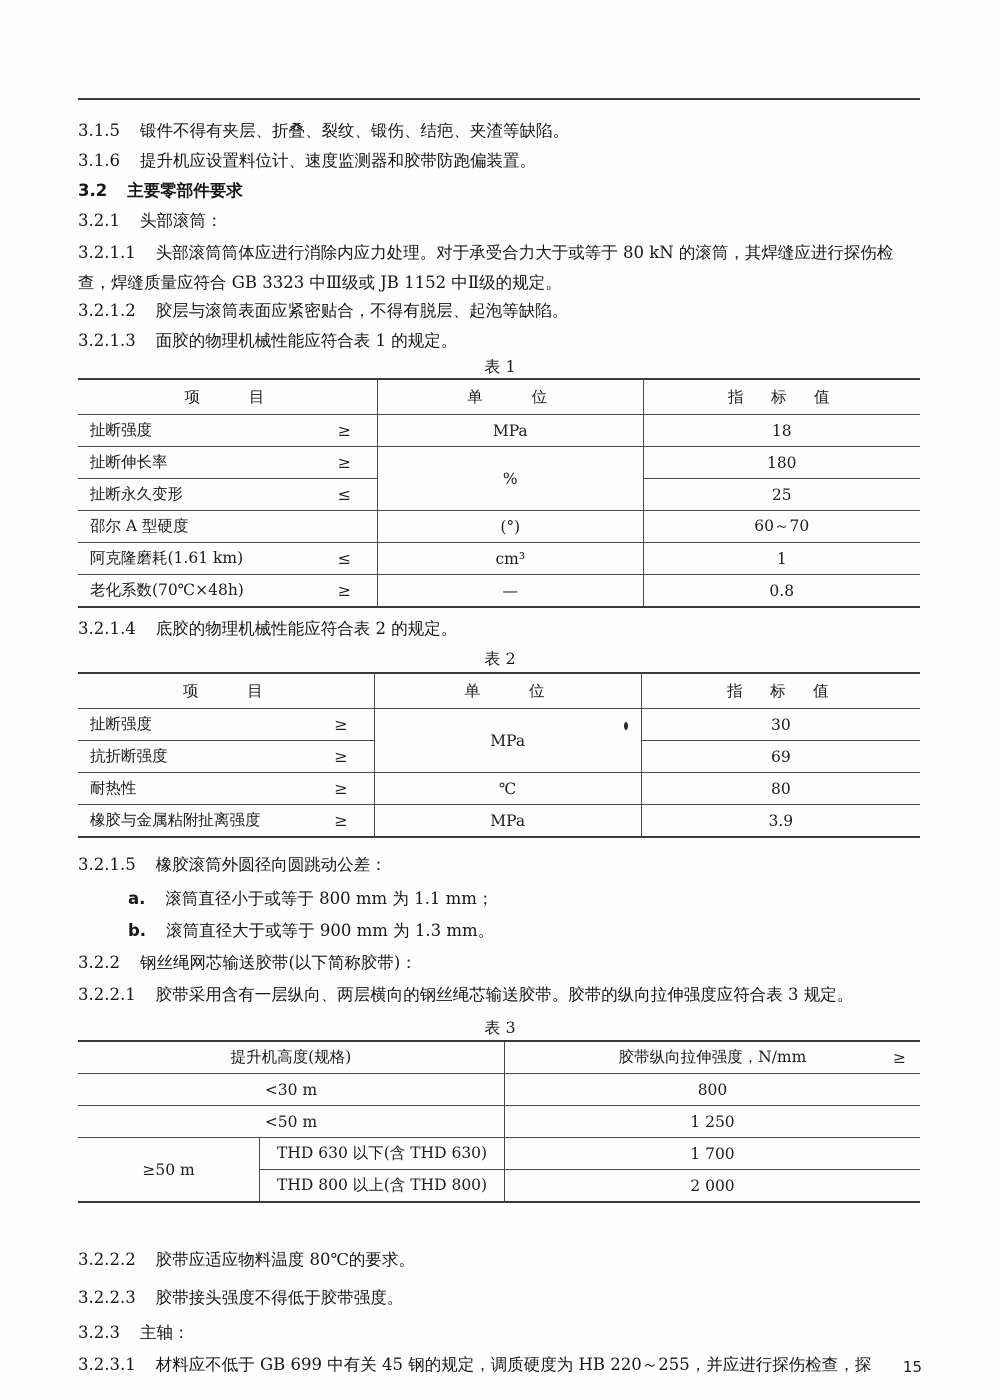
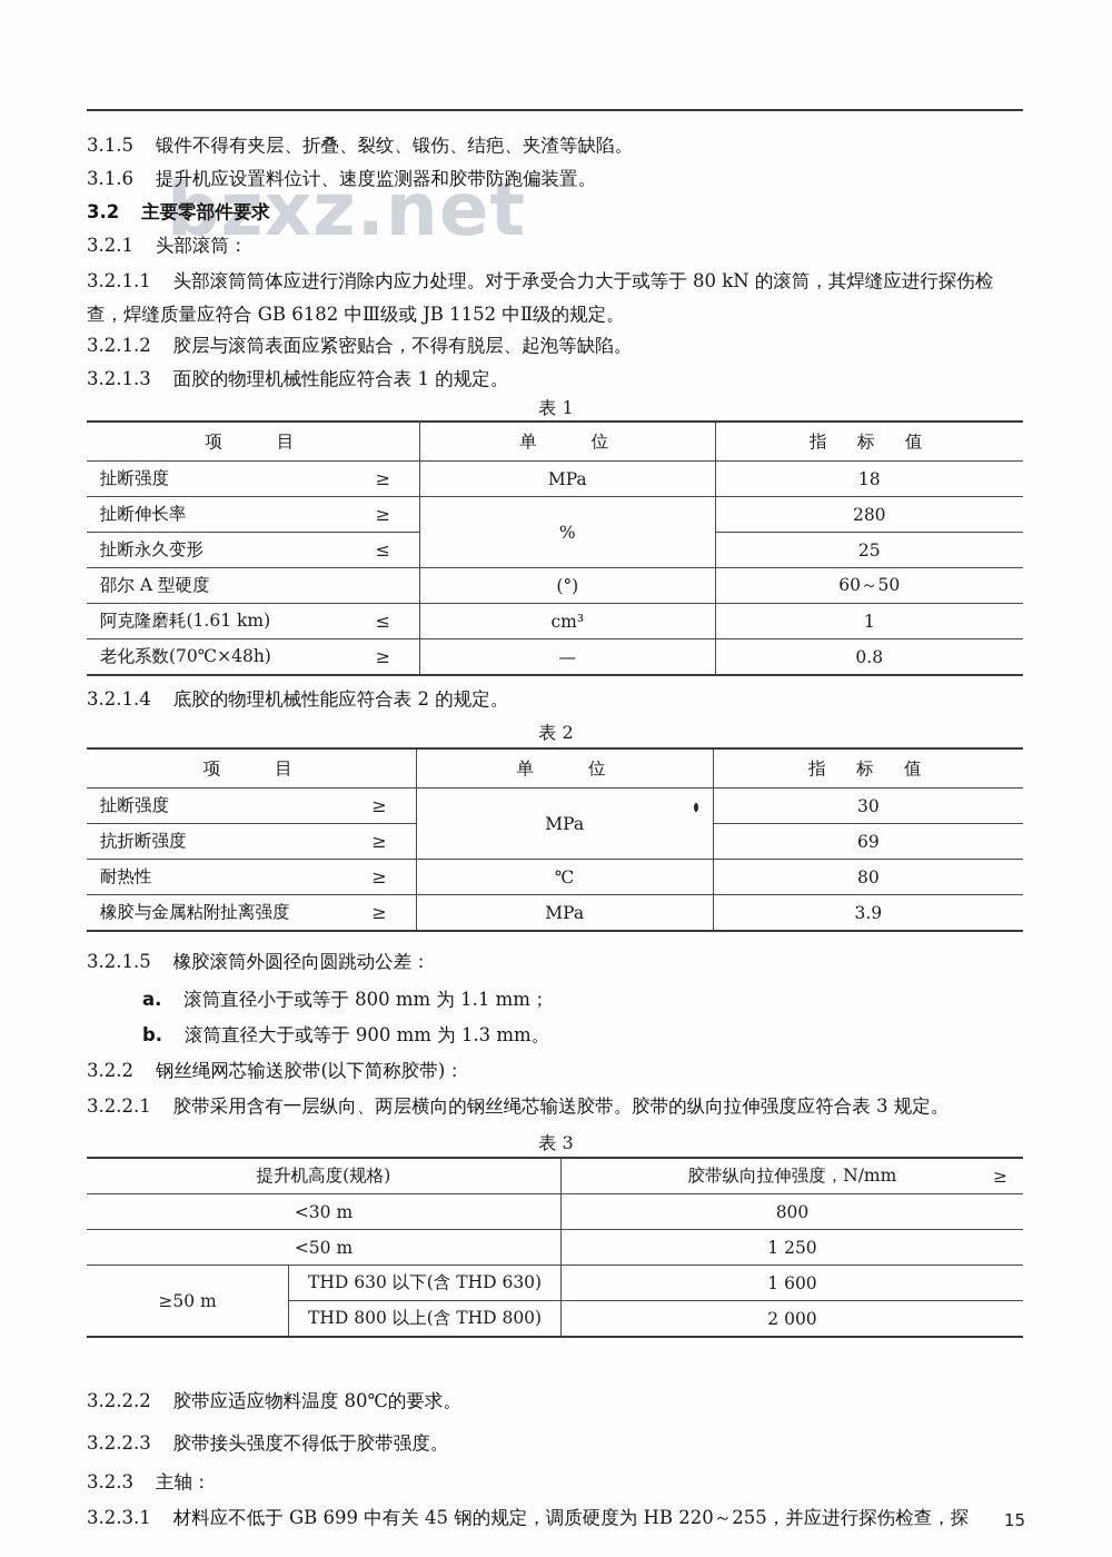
+ bzxz.net
  3.1.5 锻件不得有夹层、折叠、裂纹、锻伤、结疤、夹渣等缺陷。
  3.1.6 提升机应设置料位计、速度监测器和胶带防跑偏装置。
  3.2 主要零部件要求
  3.2.1 头部滚筒：
- 3.2.1.1 头部滚筒筒体应进行消除内应力处理。对于承受合力大于或等于 80 kN 的滚筒，其焊缝应进行探伤检查，焊缝质量应符合 GB 3323 中Ⅲ级或 JB 1152 中Ⅱ级的规定。
+ 3.2.1.1 头部滚筒筒体应进行消除内应力处理。对于承受合力大于或等于 80 kN 的滚筒，其焊缝应进行探伤检查，焊缝质量应符合 GB 6182 中Ⅲ级或 JB 1152 中Ⅱ级的规定。
  3.2.1.2 胶层与滚筒表面应紧密贴合，不得有脱层、起泡等缺陷。
  3.2.1.3 面胶的物理机械性能应符合表 1 的规定。
  表 1
  项 目	单 位	指 标 值
  扯断强度 ≥	MPa	18
- 扯断伸长率 ≥	%	180
+ 扯断伸长率 ≥	%	280
  扯断永久变形 ≤	25
- 邵尔 A 型硬度	(°)	60～70
+ 邵尔 A 型硬度	(°)	60～50
  阿克隆磨耗(1.61 km) ≤	cm³	1
  老化系数(70℃×48h) ≥	—	0.8
  3.2.1.4 底胶的物理机械性能应符合表 2 的规定。
  表 2
  项 目	单 位	指 标 值
  扯断强度 ≥	MPa	30
  抗折断强度 ≥	69
  耐热性 ≥	℃	80
  橡胶与金属粘附扯离强度 ≥	MPa	3.9
  3.2.1.5 橡胶滚筒外圆径向圆跳动公差：
  a. 滚筒直径小于或等于 800 mm 为 1.1 mm；
  b. 滚筒直径大于或等于 900 mm 为 1.3 mm。
  3.2.2 钢丝绳网芯输送胶带(以下简称胶带)：
  3.2.2.1 胶带采用含有一层纵向、两层横向的钢丝绳芯输送胶带。胶带的纵向拉伸强度应符合表 3 规定。
  表 3
  提升机高度(规格)	胶带纵向拉伸强度，N/mm ≥
  <30 m	800
  <50 m	1 250
- ≥50 m	THD 630 以下(含 THD 630)	1 700
+ ≥50 m	THD 630 以下(含 THD 630)	1 600
  THD 800 以上(含 THD 800)	2 000
  3.2.2.2 胶带应适应物料温度 80℃的要求。
  3.2.2.3 胶带接头强度不得低于胶带强度。
  3.2.3 主轴：
  3.2.3.1 材料应不低于 GB 699 中有关 45 钢的规定，调质硬度为 HB 220～255，并应进行探伤检查，探
  15
